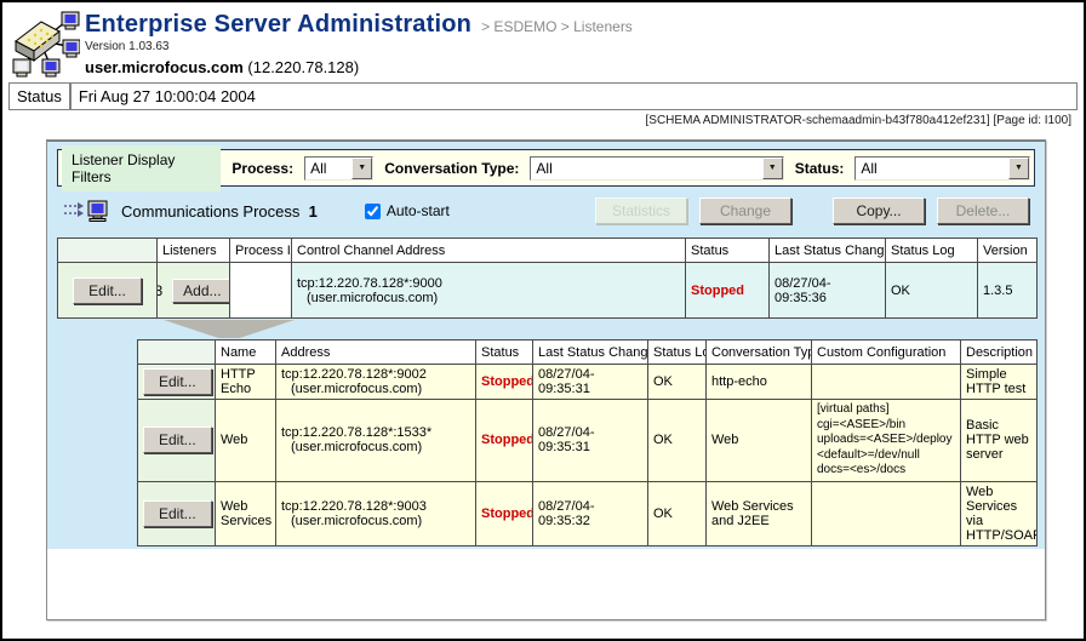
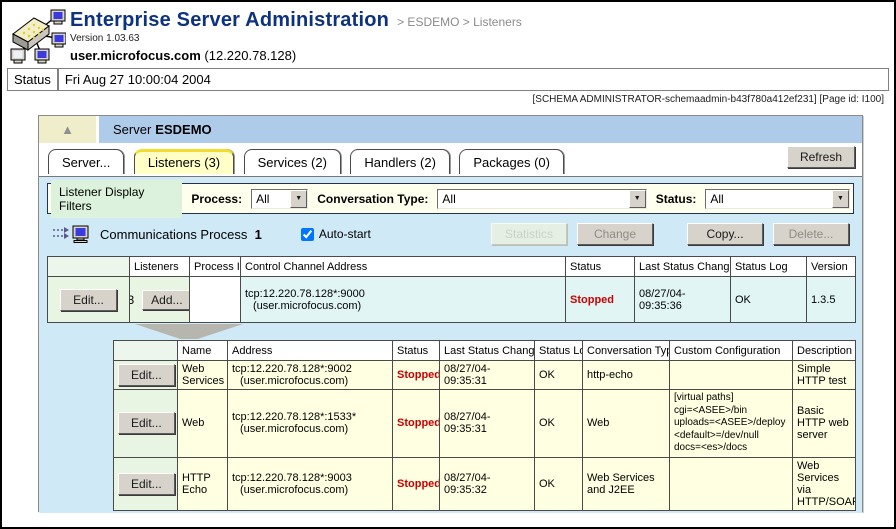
  Enterprise Server Administration
  > ESDEMO > Listeners
  Version 1.03.63
  user.microfocus.com (12.220.78.128)
  Status
  Fri Aug 27 10:00:04 2004
  [SCHEMA ADMINISTRATOR-schemaadmin-b43f780a412ef231] [Page id: I100]
+ ▲
+ Server
+ ESDEMO
+ Server... Listeners (3) Services (2) Handlers (2) Packages (0)
+ Refresh
  Listener Display Filters
  Process:
  All
  Conversation Type:
  All
  Status:
  All
  Communications Process 1
  Auto-start
  Statistics
  Change
  Copy...
  Delete...
  	Listeners	Process I	Control Channel Address	Status	Last Status Chang	Status Log	Version
  Edit...	3 Add...		tcp:12.220.78.128*:9000 (user.microfocus.com)	Stopped	08/27/04-09:35:36	OK	1.3.5
  	Name	Address	Status	Last Status Chang	Status L	Conversation Ty	Custom Configuration	Description
- Edit...	HTTP Echo	tcp:12.220.78.128*:9002 (user.microfocus.com)	Stopped	08/27/04-09:35:31	OK	http-echo		Simple HTTP test
+ Edit...	Web Services	tcp:12.220.78.128*:9002 (user.microfocus.com)	Stopped	08/27/04-09:35:31	OK	http-echo		Simple HTTP test
  Edit...	Web	tcp:12.220.78.128*:1533* (user.microfocus.com)	Stopped	08/27/04-09:35:31	OK	Web	[virtual paths] cgi=<ASEE>/bin uploads=<ASEE>/deploy <default>=/dev/null docs=<es>/docs	Basic HTTP web server
- Edit...	Web Services	tcp:12.220.78.128*:9003 (user.microfocus.com)	Stopped	08/27/04-09:35:32	OK	Web Services and J2EE		Web Services via HTTP/SOA
+ Edit...	HTTP Echo	tcp:12.220.78.128*:9003 (user.microfocus.com)	Stopped	08/27/04-09:35:32	OK	Web Services and J2EE		Web Services via HTTP/SOA
